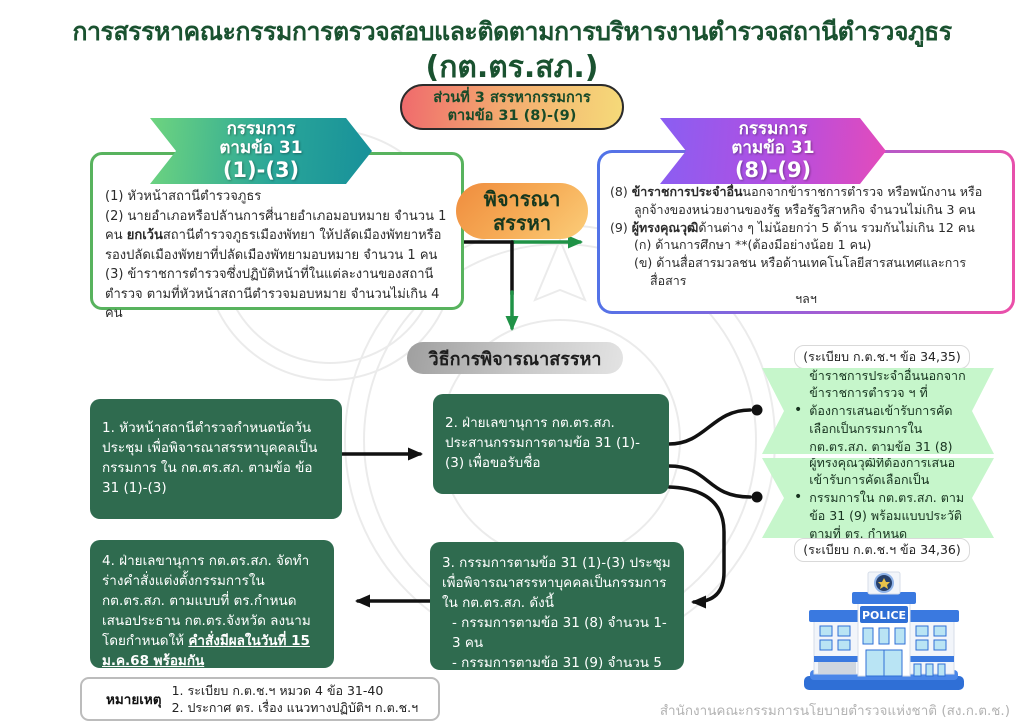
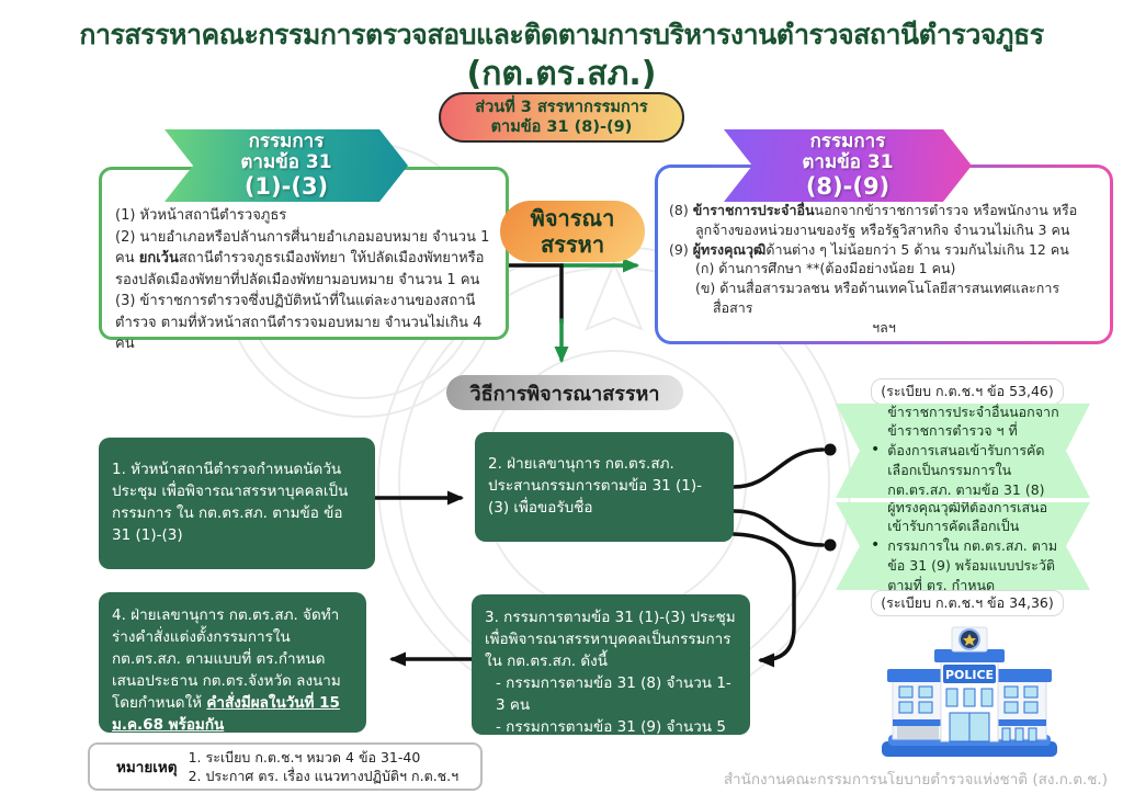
  การสรรหาคณะกรรมการตรวจสอบและติดตามการบริหารงานตำรวจสถานีตำรวจภูธร
  (กต.ตร.สภ.)
  ส่วนที่ 3 สรรหากรรมการ
  ตามข้อ 31 (8)-(9)
  กรรมการ
  ตามข้อ 31
  (1)-(3)
  (1) หัวหน้าสถานีตำรวจภูธร
  (2) นายอำเภอหรือปลัานการศี่นายอำเภอมอบหมาย จำนวน 1 คน ยกเว้นสถานีตำรวจภูธรเมืองพัทยา ให้ปลัดเมืองพัทยาหรือรองปลัดเมืองพัทยาที่ปลัดเมืองพัทยามอบหมาย จำนวน 1 คน
  (3) ข้าราชการตำรวจซึ่งปฏิบัติหน้าที่ในแต่ละงานของสถานีตำรวจ ตามที่หัวหน้าสถานีตำรวจมอบหมาย จำนวนไม่เกิน 4 คน
  กรรมการ
  ตามข้อ 31
  (8)-(9)
  (8) ข้าราชการประจำอื่นนอกจากข้าราชการตำรวจ หรือพนักงาน หรือลูกจ้างของหน่วยงานของรัฐ หรือรัฐวิสาหกิจ จำนวนไม่เกิน 3 คน
  (9) ผู้ทรงคุณวุฒิด้านต่าง ๆ ไม่น้อยกว่า 5 ด้าน รวมกันไม่เกิน 12 คน
  (ก) ด้านการศึกษา **(ต้องมีอย่างน้อย 1 คน)
  (ข) ด้านสื่อสารมวลชน หรือด้านเทคโนโลยีสารสนเทศและการสื่อสาร
  ฯลฯ
  พิจารณา
  สรรหา
  วิธีการพิจารณาสรรหา
  1. หัวหน้าสถานีตำรวจกำหนดนัดวันประชุม เพื่อพิจารณาสรรหาบุคคลเป็นกรรมการ ใน กต.ตร.สภ. ตามข้อ ข้อ 31 (1)-(3)
  2. ฝ่ายเลขานุการ กต.ตร.สภ. ประสานกรรมการตามข้อ 31 (1)-(3) เพื่อขอรับชื่อ
  3. กรรมการตามข้อ 31 (1)-(3) ประชุมเพื่อพิจารณาสรรหาบุคคลเป็นกรรมการใน กต.ตร.สภ. ดังนี้
  - กรรมการตามข้อ 31 (8) จำนวน 1-3 คน
  4. ฝ่ายเลขานุการ กต.ตร.สภ. จัดทำร่างคำสั่งแต่งตั้งกรรมการใน กต.ตร.สภ. ตามแบบที่ ตร.กำหนด เสนอประธาน กต.ตร.จังหวัด ลงนาม โดยกำหนดให้ คำสั่งมีผลในวันที่ 15 ม.ค.68 พร้อมกัน
- (ระเบียบ ก.ต.ช.ฯ ข้อ 34,35)
+ (ระเบียบ ก.ต.ช.ฯ ข้อ 53,46)
  •
  ข้าราชการประจำอื่นนอกจากข้าราชการตำรวจ ฯ ที่ต้องการเสนอเข้ารับการคัดเลือกเป็นกรรมการใน กต.ตร.สภ. ตามข้อ 31 (8)
  •
  ผู้ทรงคุณวุฒิที่ต้องการเสนอเข้ารับการคัดเลือกเป็นกรรมการใน กต.ตร.สภ. ตามข้อ 31 (9) พร้อมแบบประวัติตามที่ ตร. กำหนด
  (ระเบียบ ก.ต.ช.ฯ ข้อ 34,36)
  หมายเหตุ
  1. ระเบียบ ก.ต.ช.ฯ หมวด 4 ข้อ 31-40
  2. ประกาศ ตร. เรื่อง แนวทางปฏิบัติฯ ก.ต.ช.ฯ
  POLICE
  สำนักงานคณะกรรมการนโยบายตำรวจแห่งชาติ (สง.ก.ต.ช.)
